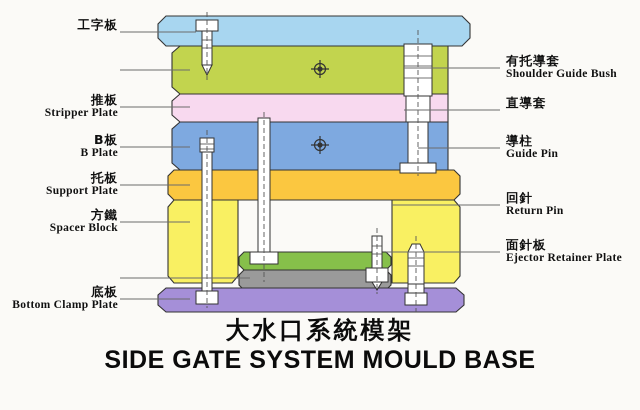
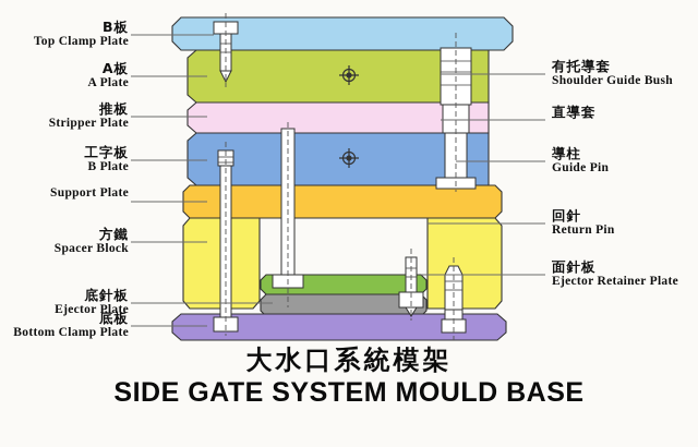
- 工字板
+ B板
+ Top Clamp Plate
+ A板
+ A Plate
  推板
  Stripper Plate
- B板
+ 工字板
  B Plate
- 托板
  Support Plate
  方鐵
  Spacer Block
+ 底針板
+ Ejector Plate
  底板
  Bottom Clamp Plate
  有托導套
  Shoulder Guide Bush
  直導套
  導柱
  Guide Pin
  回針
  Return Pin
  面針板
  Ejector Retainer Plate
  大水口系統模架
  SIDE GATE SYSTEM MOULD BASE
